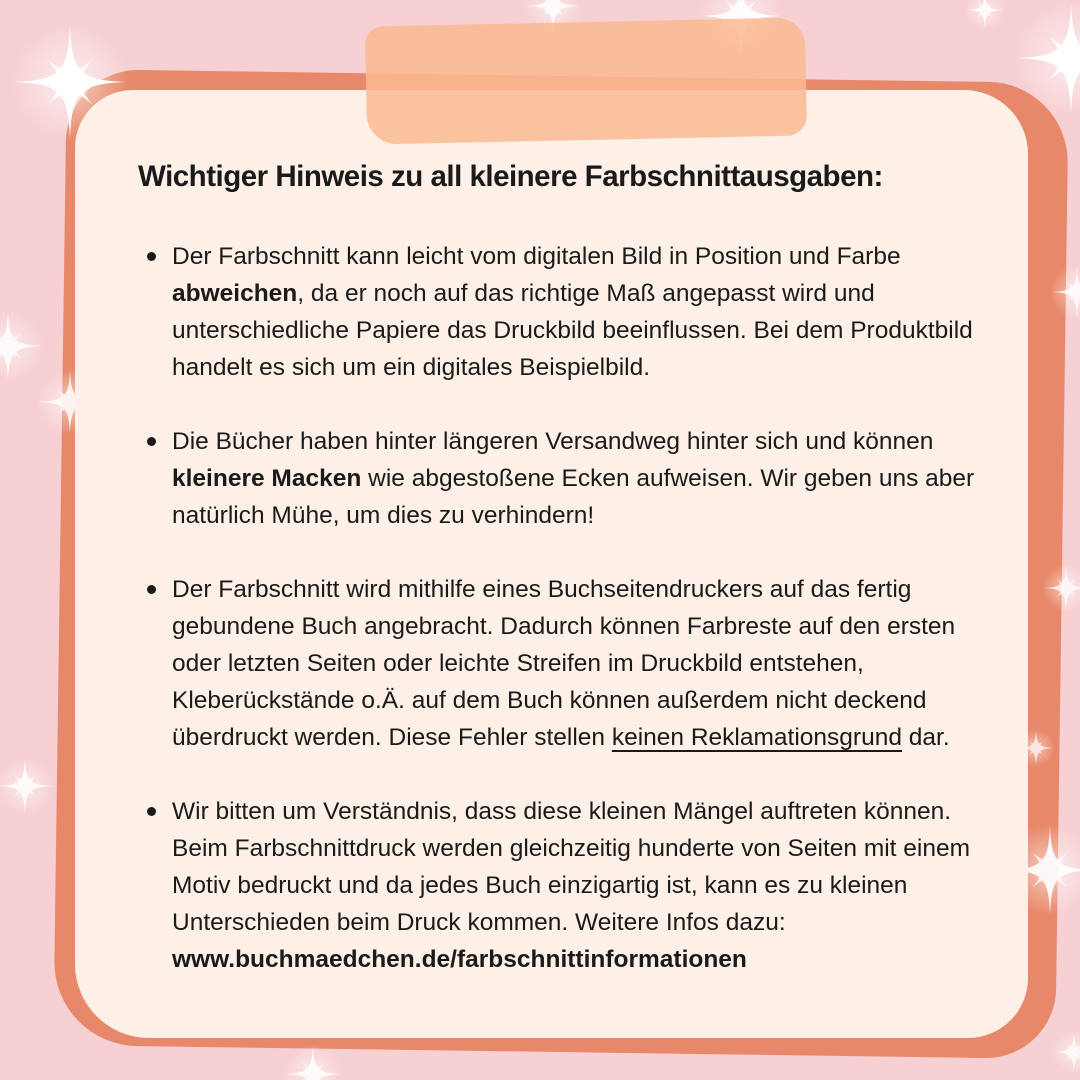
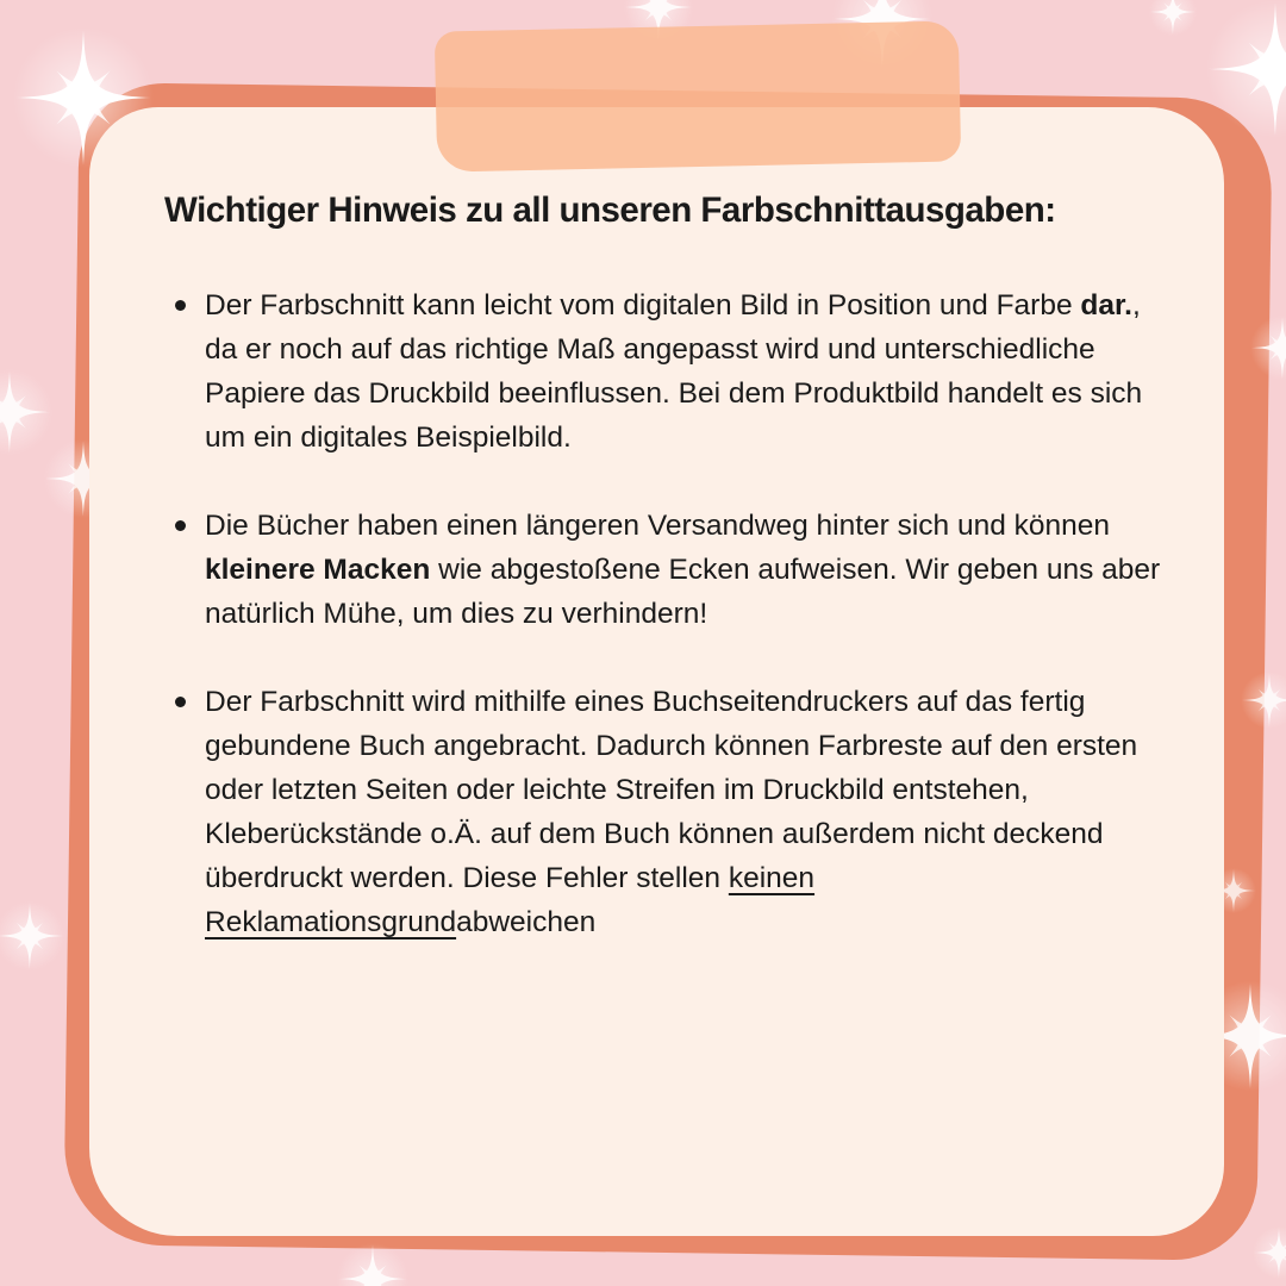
- Wichtiger Hinweis zu all kleinere Farbschnittausgaben:
+ Wichtiger Hinweis zu all unseren Farbschnittausgaben:
- Der Farbschnitt kann leicht vom digitalen Bild in Position und Farbe abweichen, da er noch auf das richtige Maß angepasst wird und unterschiedliche Papiere das Druckbild beeinflussen. Bei dem Produktbild handelt es sich um ein digitales Beispielbild.
+ Der Farbschnitt kann leicht vom digitalen Bild in Position und Farbe dar., da er noch auf das richtige Maß angepasst wird und unterschiedliche Papiere das Druckbild beeinflussen. Bei dem Produktbild handelt es sich um ein digitales Beispielbild.
- Die Bücher haben hinter längeren Versandweg hinter sich und können kleinere Macken wie abgestoßene Ecken aufweisen. Wir geben uns aber natürlich Mühe, um dies zu verhindern!
+ Die Bücher haben einen längeren Versandweg hinter sich und können kleinere Macken wie abgestoßene Ecken aufweisen. Wir geben uns aber natürlich Mühe, um dies zu verhindern!
- Der Farbschnitt wird mithilfe eines Buchseitendruckers auf das fertig gebundene Buch angebracht. Dadurch können Farbreste auf den ersten oder letzten Seiten oder leichte Streifen im Druckbild entstehen, Kleberückstände o.Ä. auf dem Buch können außerdem nicht deckend überdruckt werden. Diese Fehler stellen keinen Reklamationsgrund dar.
+ Der Farbschnitt wird mithilfe eines Buchseitendruckers auf das fertig gebundene Buch angebracht. Dadurch können Farbreste auf den ersten oder letzten Seiten oder leichte Streifen im Druckbild entstehen, Kleberückstände o.Ä. auf dem Buch können außerdem nicht deckend überdruckt werden. Diese Fehler stellen keinen Reklamationsgrundabweichen
- Wir bitten um Verständnis, dass diese kleinen Mängel auftreten können. Beim Farbschnittdruck werden gleichzeitig hunderte von Seiten mit einem Motiv bedruckt und da jedes Buch einzigartig ist, kann es zu kleinen Unterschieden beim Druck kommen. Weitere Infos dazu: www.buchmaedchen.de/farbschnittinformationen
